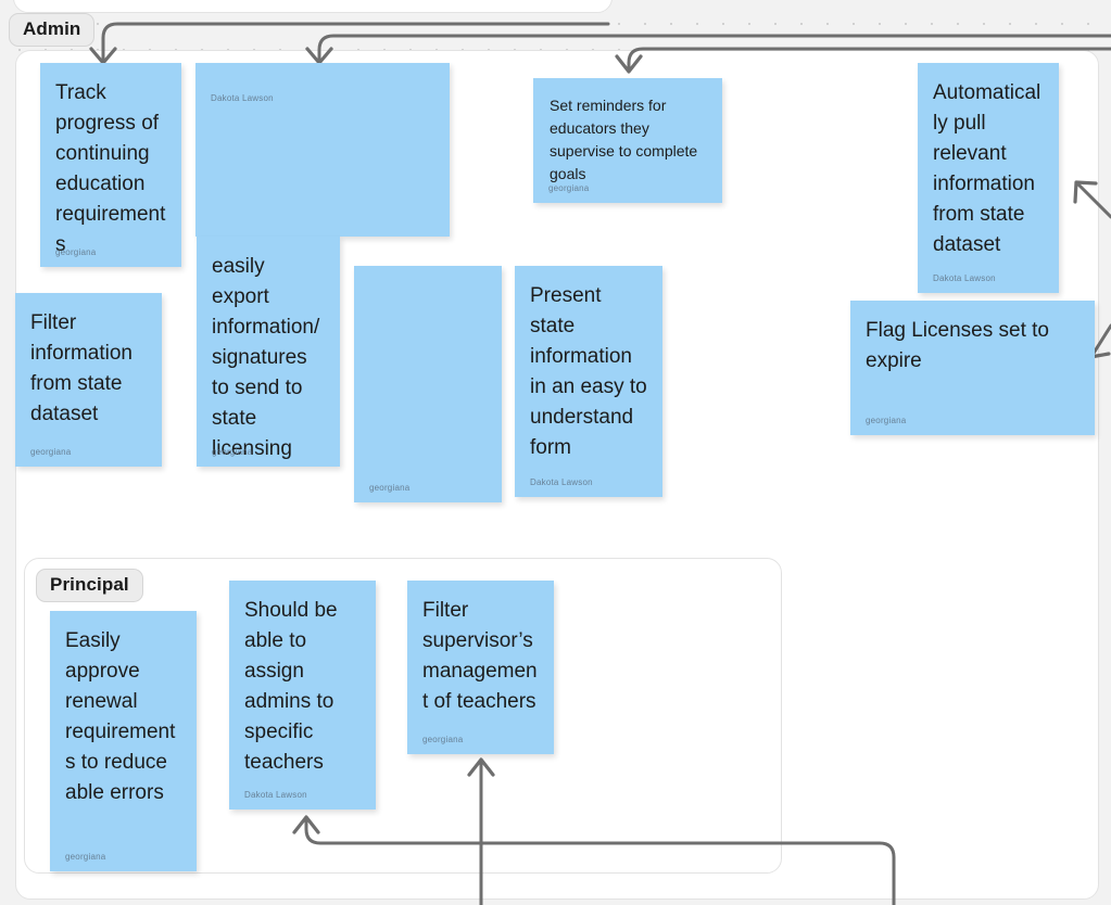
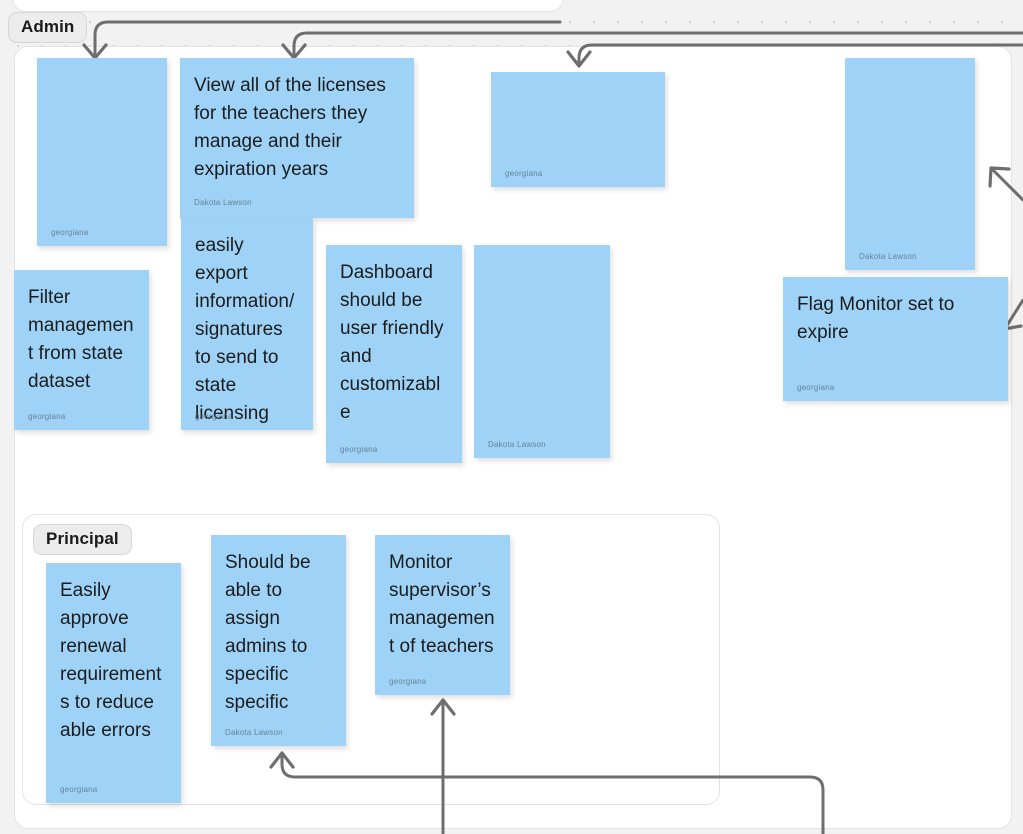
  Admin
  Principal
- Track progress of continuing education requirements
  georgiana
+ View all of the licenses for the teachers they manage and their expiration years
  Dakota Lawson
- Set reminders for educators they supervise to complete goals
  georgiana
- Automatically pull relevant information from state dataset
  Dakota Lawson
- Filter information from state dataset
+ Filter management from state dataset
  georgiana
  easily export information/ signatures to send to state licensing
  georgiana
+ Dashboard should be user friendly and customizable
  georgiana
- Present state information in an easy to understand form
  Dakota Lawson
- Flag Licenses set to expire
+ Flag Monitor set to expire
  georgiana
  Easily approve renewal requirements to reduce able errors
  georgiana
- Should be able to assign admins to specific teachers
+ Should be able to assign admins to specific specific
  Dakota Lawson
- Filter supervisor’s management of teachers
+ Monitor supervisor’s management of teachers
  georgiana
